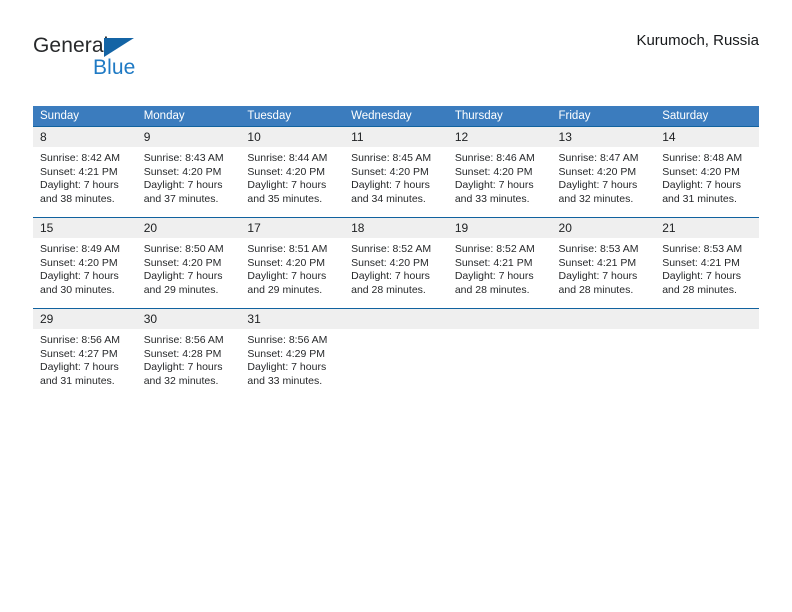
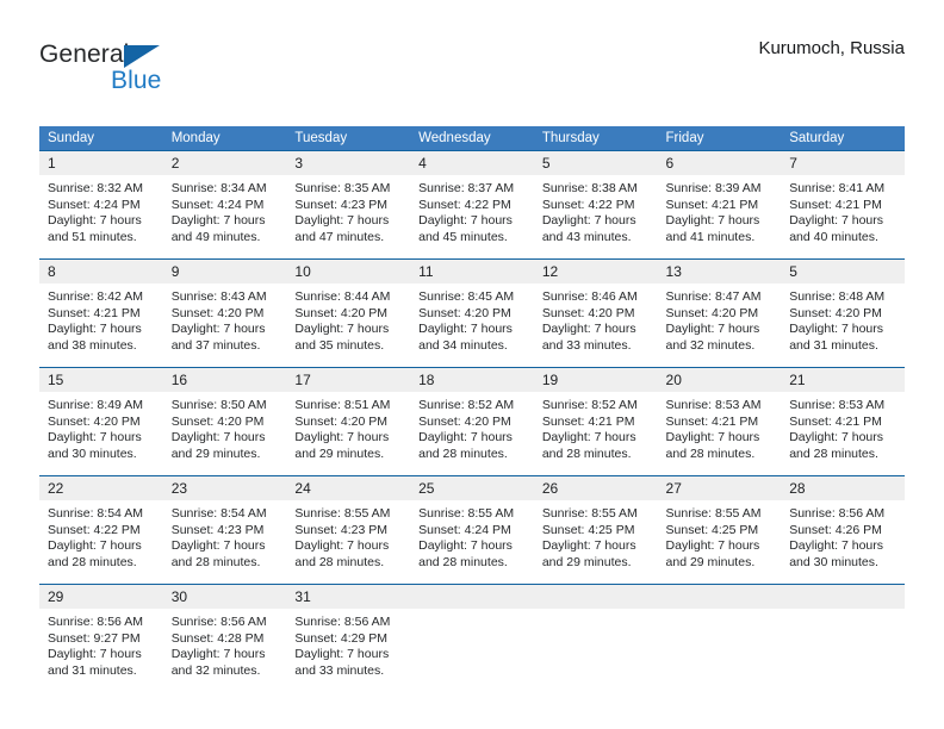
  General
  Blue
  Kurumoch, Russia
  Sunday	Monday	Tuesday	Wednesday	Thursday	Friday	Saturday
+ 1Sunrise: 8:32 AMSunset: 4:24 PMDaylight: 7 hoursand 51 minutes.	2Sunrise: 8:34 AMSunset: 4:24 PMDaylight: 7 hoursand 49 minutes.	3Sunrise: 8:35 AMSunset: 4:23 PMDaylight: 7 hoursand 47 minutes.	4Sunrise: 8:37 AMSunset: 4:22 PMDaylight: 7 hoursand 45 minutes.	5Sunrise: 8:38 AMSunset: 4:22 PMDaylight: 7 hoursand 43 minutes.	6Sunrise: 8:39 AMSunset: 4:21 PMDaylight: 7 hoursand 41 minutes.	7Sunrise: 8:41 AMSunset: 4:21 PMDaylight: 7 hoursand 40 minutes.
- 8Sunrise: 8:42 AMSunset: 4:21 PMDaylight: 7 hoursand 38 minutes.	9Sunrise: 8:43 AMSunset: 4:20 PMDaylight: 7 hoursand 37 minutes.	10Sunrise: 8:44 AMSunset: 4:20 PMDaylight: 7 hoursand 35 minutes.	11Sunrise: 8:45 AMSunset: 4:20 PMDaylight: 7 hoursand 34 minutes.	12Sunrise: 8:46 AMSunset: 4:20 PMDaylight: 7 hoursand 33 minutes.	13Sunrise: 8:47 AMSunset: 4:20 PMDaylight: 7 hoursand 32 minutes.	14Sunrise: 8:48 AMSunset: 4:20 PMDaylight: 7 hoursand 31 minutes.
+ 8Sunrise: 8:42 AMSunset: 4:21 PMDaylight: 7 hoursand 38 minutes.	9Sunrise: 8:43 AMSunset: 4:20 PMDaylight: 7 hoursand 37 minutes.	10Sunrise: 8:44 AMSunset: 4:20 PMDaylight: 7 hoursand 35 minutes.	11Sunrise: 8:45 AMSunset: 4:20 PMDaylight: 7 hoursand 34 minutes.	12Sunrise: 8:46 AMSunset: 4:20 PMDaylight: 7 hoursand 33 minutes.	13Sunrise: 8:47 AMSunset: 4:20 PMDaylight: 7 hoursand 32 minutes.	5Sunrise: 8:48 AMSunset: 4:20 PMDaylight: 7 hoursand 31 minutes.
- 15Sunrise: 8:49 AMSunset: 4:20 PMDaylight: 7 hoursand 30 minutes.	20Sunrise: 8:50 AMSunset: 4:20 PMDaylight: 7 hoursand 29 minutes.	17Sunrise: 8:51 AMSunset: 4:20 PMDaylight: 7 hoursand 29 minutes.	18Sunrise: 8:52 AMSunset: 4:20 PMDaylight: 7 hoursand 28 minutes.	19Sunrise: 8:52 AMSunset: 4:21 PMDaylight: 7 hoursand 28 minutes.	20Sunrise: 8:53 AMSunset: 4:21 PMDaylight: 7 hoursand 28 minutes.	21Sunrise: 8:53 AMSunset: 4:21 PMDaylight: 7 hoursand 28 minutes.
+ 15Sunrise: 8:49 AMSunset: 4:20 PMDaylight: 7 hoursand 30 minutes.	16Sunrise: 8:50 AMSunset: 4:20 PMDaylight: 7 hoursand 29 minutes.	17Sunrise: 8:51 AMSunset: 4:20 PMDaylight: 7 hoursand 29 minutes.	18Sunrise: 8:52 AMSunset: 4:20 PMDaylight: 7 hoursand 28 minutes.	19Sunrise: 8:52 AMSunset: 4:21 PMDaylight: 7 hoursand 28 minutes.	20Sunrise: 8:53 AMSunset: 4:21 PMDaylight: 7 hoursand 28 minutes.	21Sunrise: 8:53 AMSunset: 4:21 PMDaylight: 7 hoursand 28 minutes.
+ 22Sunrise: 8:54 AMSunset: 4:22 PMDaylight: 7 hoursand 28 minutes.	23Sunrise: 8:54 AMSunset: 4:23 PMDaylight: 7 hoursand 28 minutes.	24Sunrise: 8:55 AMSunset: 4:23 PMDaylight: 7 hoursand 28 minutes.	25Sunrise: 8:55 AMSunset: 4:24 PMDaylight: 7 hoursand 28 minutes.	26Sunrise: 8:55 AMSunset: 4:25 PMDaylight: 7 hoursand 29 minutes.	27Sunrise: 8:55 AMSunset: 4:25 PMDaylight: 7 hoursand 29 minutes.	28Sunrise: 8:56 AMSunset: 4:26 PMDaylight: 7 hoursand 30 minutes.
- 29Sunrise: 8:56 AMSunset: 4:27 PMDaylight: 7 hoursand 31 minutes.	30Sunrise: 8:56 AMSunset: 4:28 PMDaylight: 7 hoursand 32 minutes.	31Sunrise: 8:56 AMSunset: 4:29 PMDaylight: 7 hoursand 33 minutes.
+ 29Sunrise: 8:56 AMSunset: 9:27 PMDaylight: 7 hoursand 31 minutes.	30Sunrise: 8:56 AMSunset: 4:28 PMDaylight: 7 hoursand 32 minutes.	31Sunrise: 8:56 AMSunset: 4:29 PMDaylight: 7 hoursand 33 minutes.
